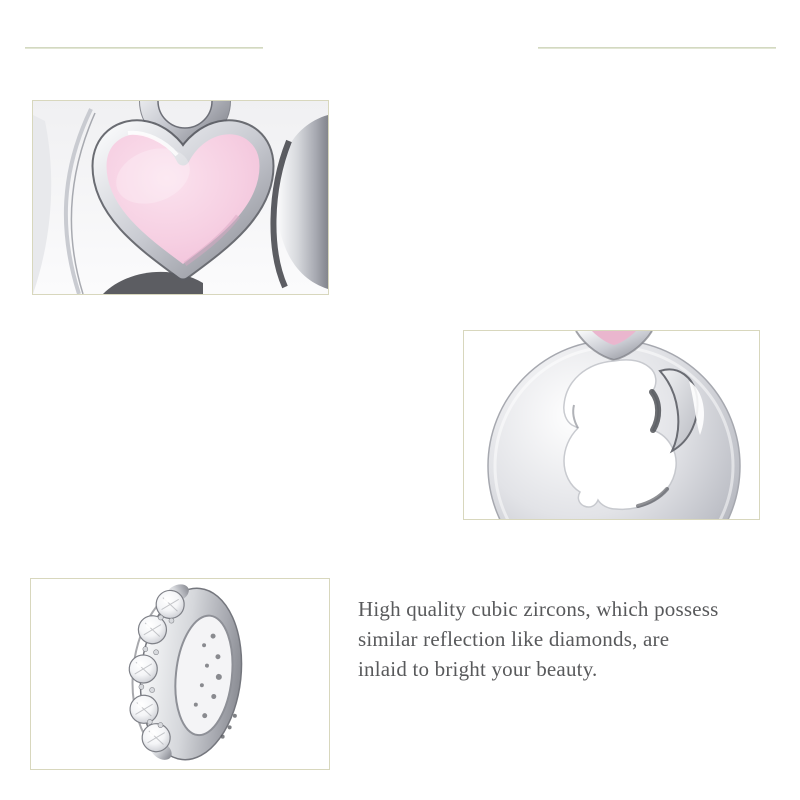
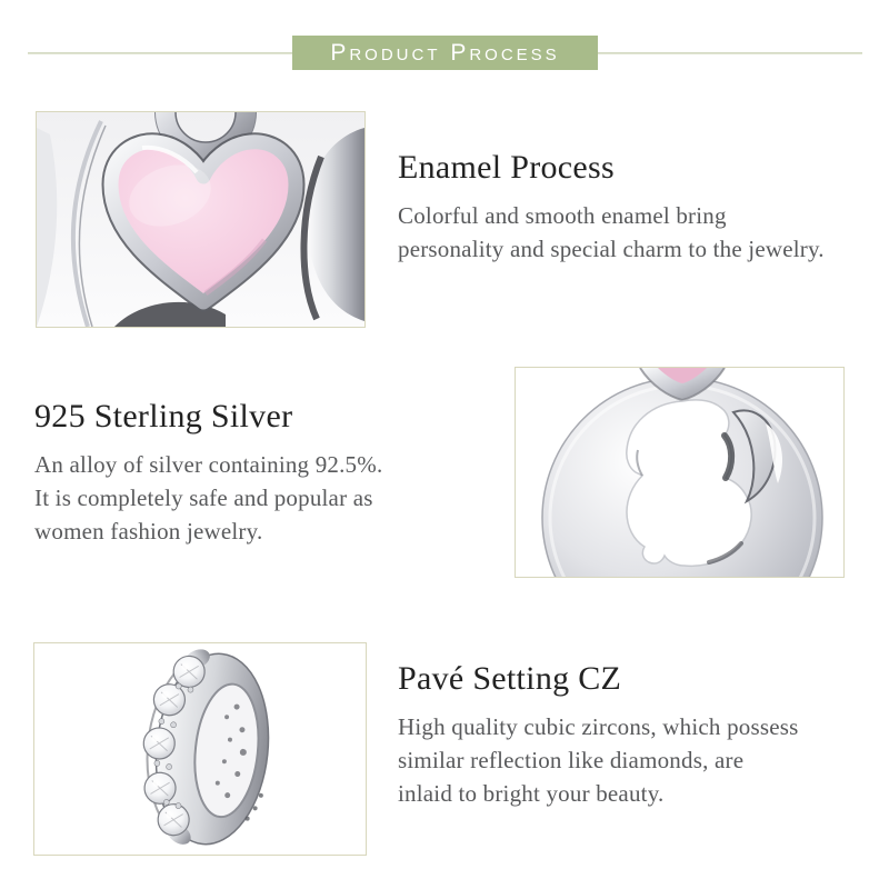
+ Product Process
+ Enamel Process
+ Colorful and smooth enamel bring
+ personality and special charm to the jewelry.
+ 925 Sterling Silver
+ An alloy of silver containing 92.5%.
+ It is completely safe and popular as
+ women fashion jewelry.
+ Pavé Setting CZ
  High quality cubic zircons, which possess
  similar reflection like diamonds, are
  inlaid to bright your beauty.
